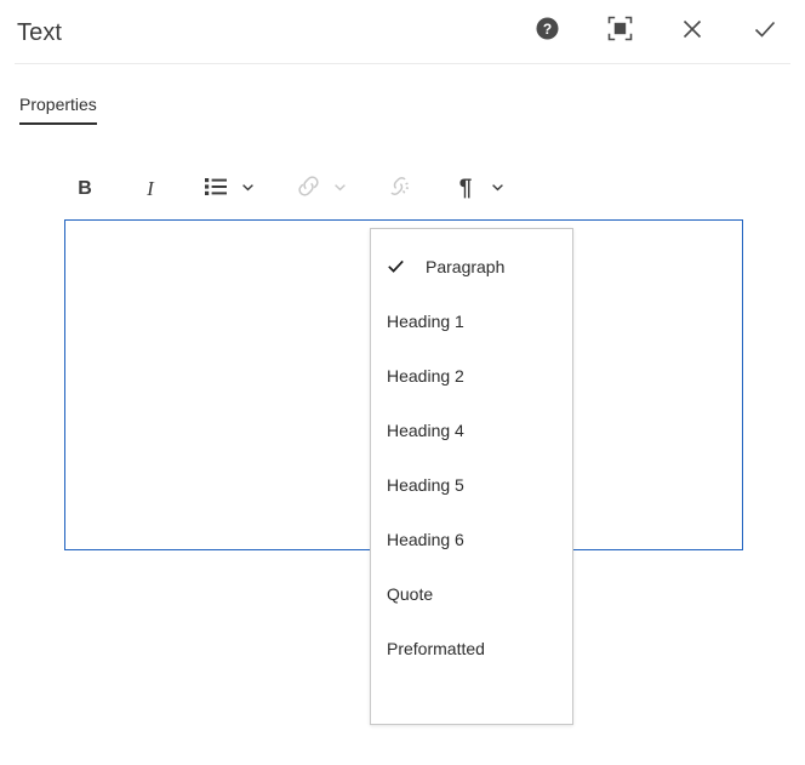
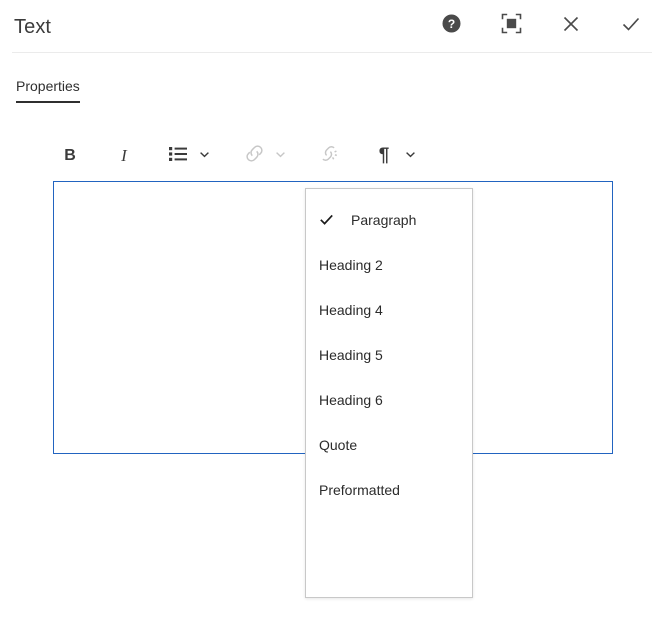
  Text
  ?
  Properties
  B
  I
  ¶
  Paragraph
- Heading 1
  Heading 2
  Heading 4
  Heading 5
  Heading 6
  Quote
  Preformatted
